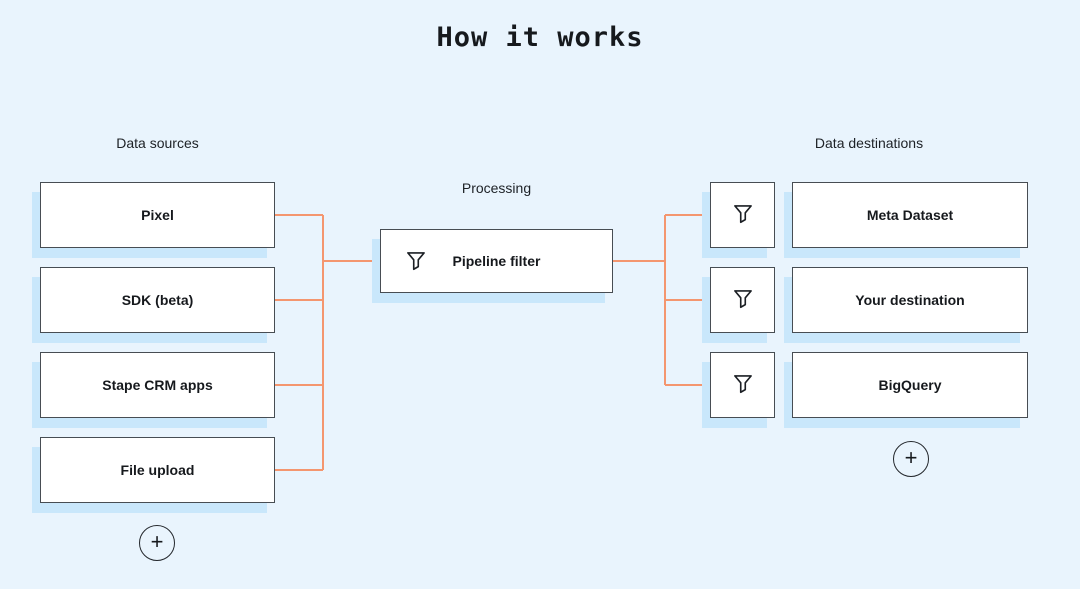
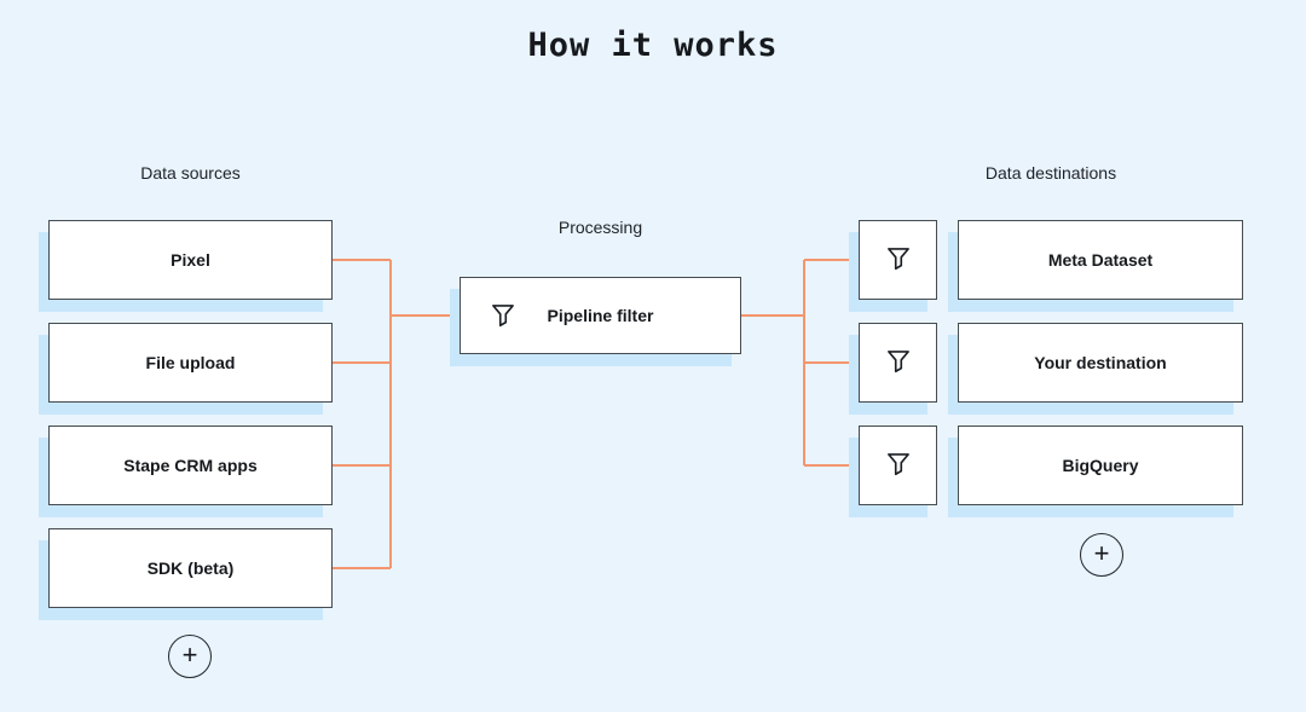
  How it works
  Data sources
  Processing
  Data destinations
  Pixel
- SDK (beta)
+ File upload
  Stape CRM apps
- File upload
+ SDK (beta)
  +
  Pipeline filter
  Meta Dataset
  Your destination
  BigQuery
  +
